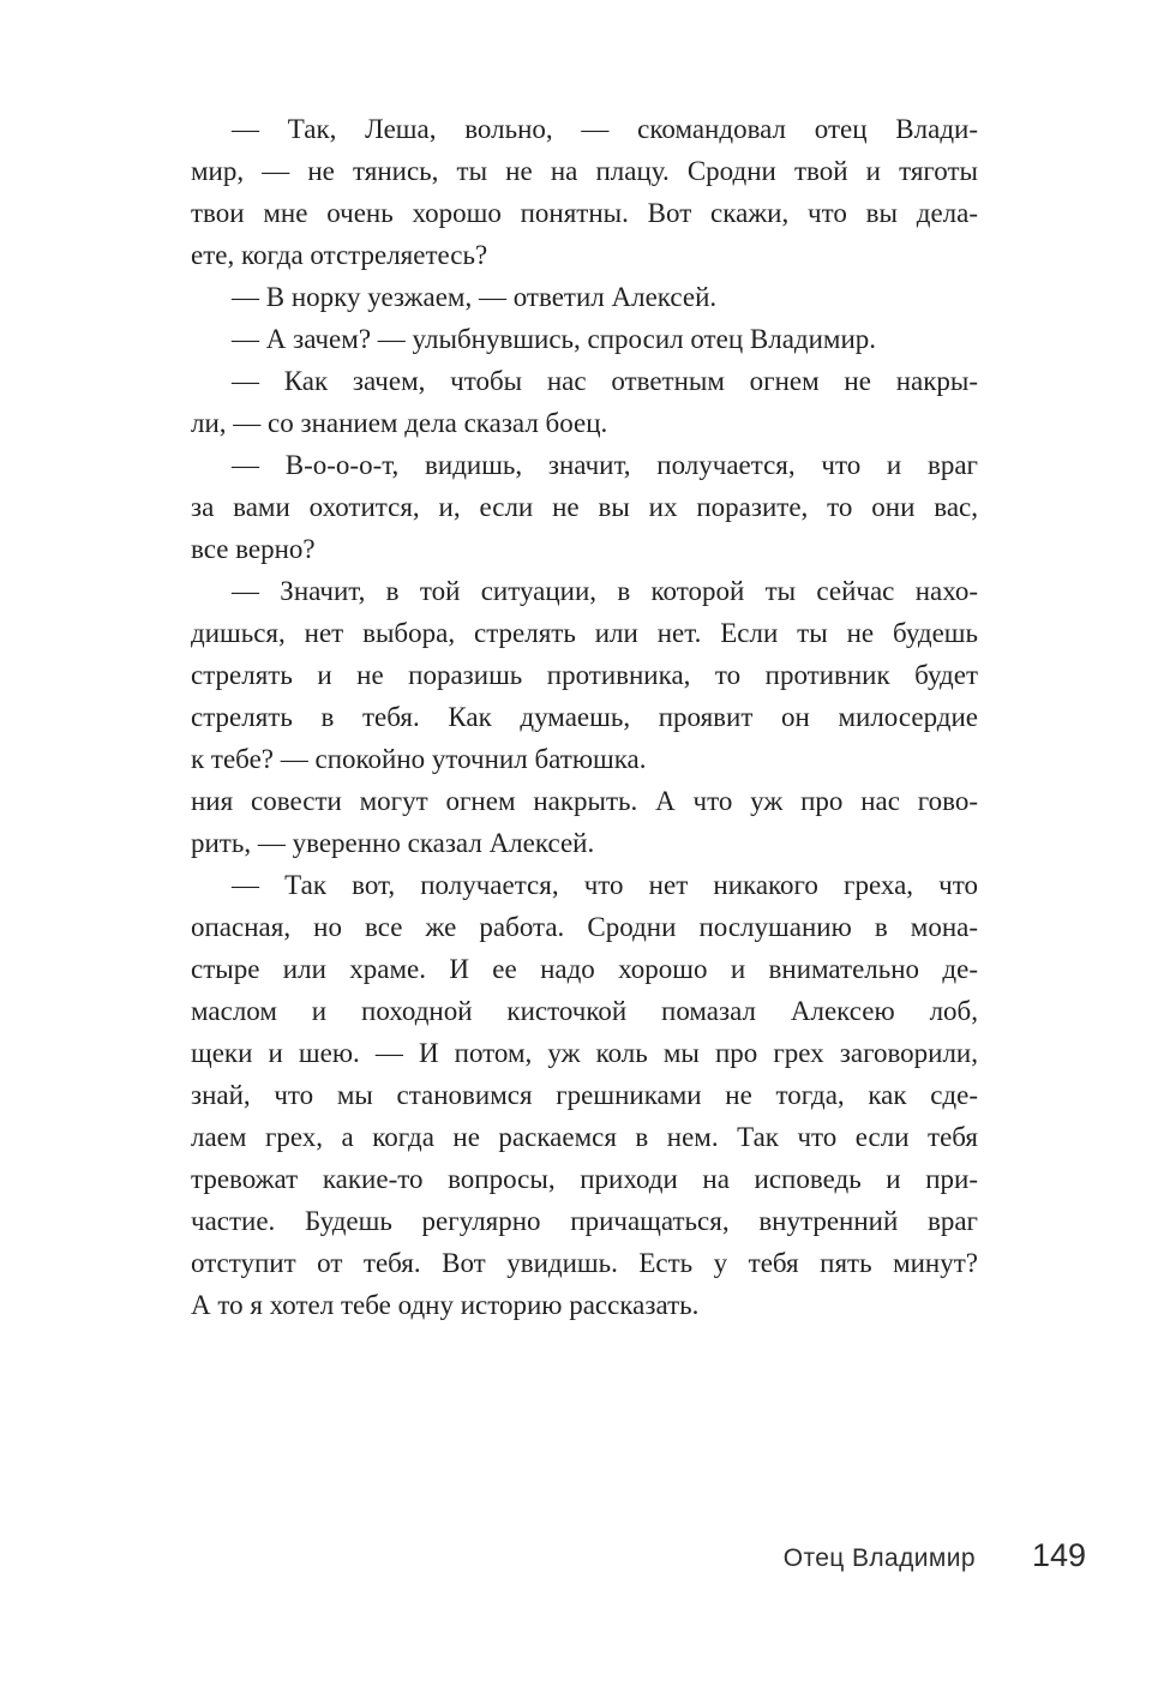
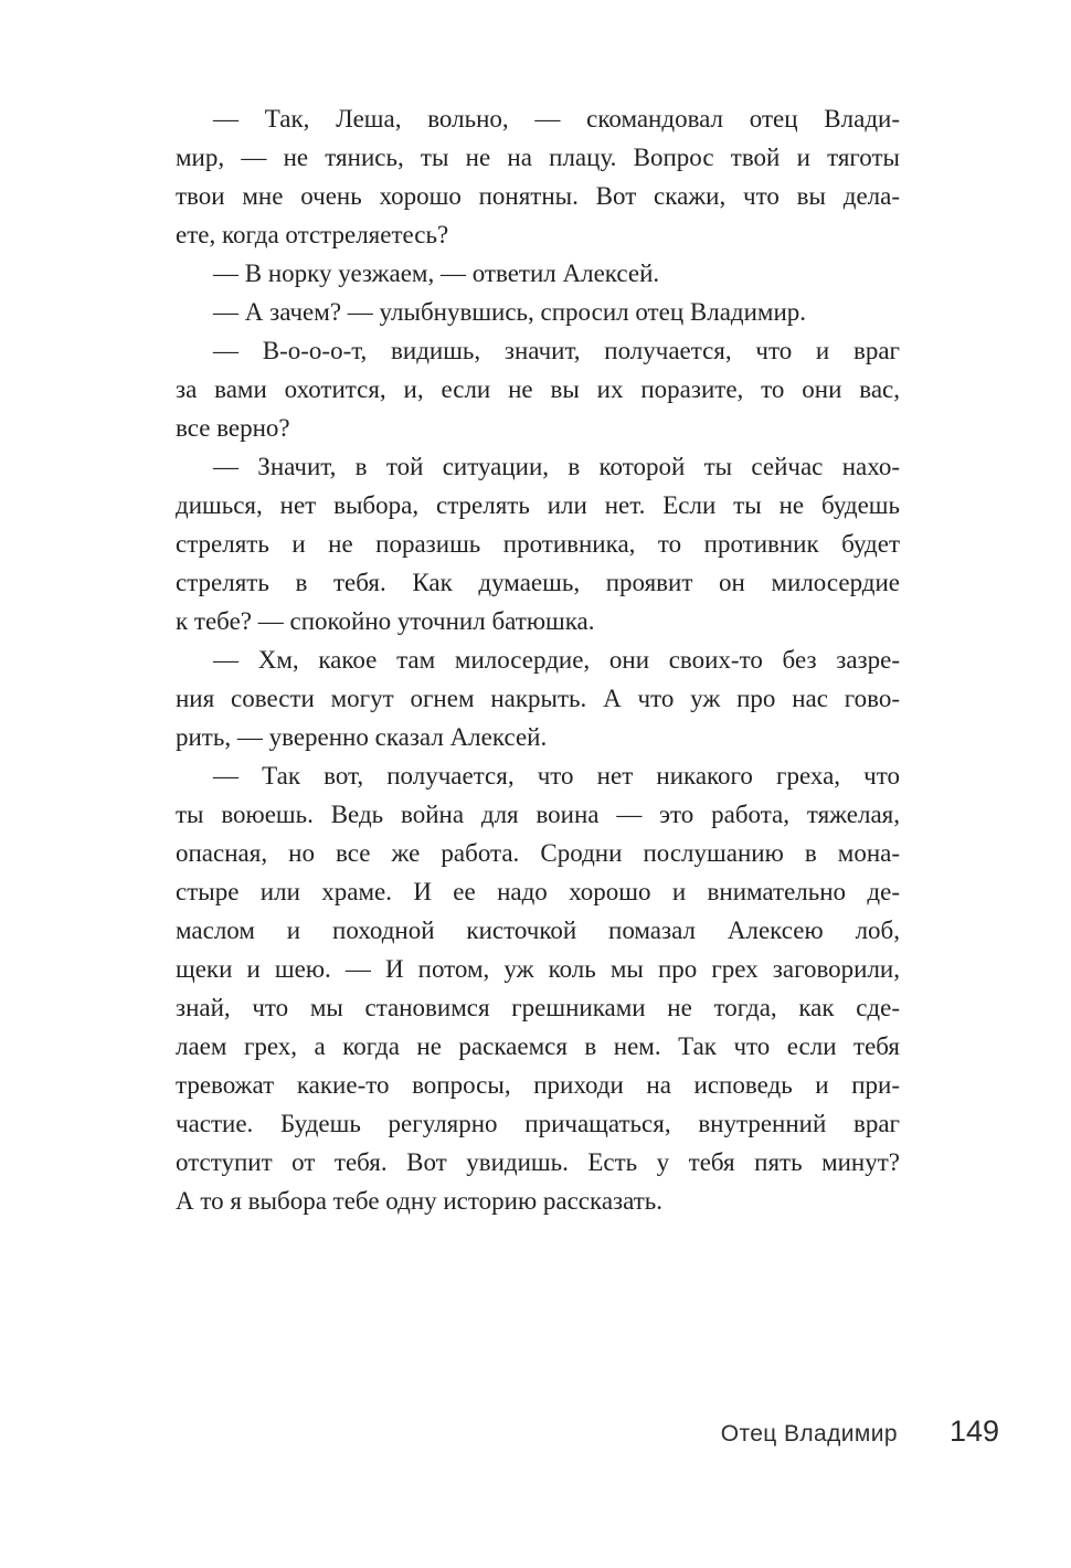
  — Так, Леша, вольно, — скомандовал отец Влади-
- мир, — не тянись, ты не на плацу. Сродни твой и тяготы
+ мир, — не тянись, ты не на плацу. Вопрос твой и тяготы
  твои мне очень хорошо понятны. Вот скажи, что вы дела-
  ете, когда отстреляетесь?
  — В норку уезжаем, — ответил Алексей.
  — А зачем? — улыбнувшись, спросил отец Владимир.
- — Как зачем, чтобы нас ответным огнем не накры-
- ли, — со знанием дела сказал боец.
  — В-о-о-о-т, видишь, значит, получается, что и враг
  за вами охотится, и, если не вы их поразите, то они вас,
  все верно?
  — Значит, в той ситуации, в которой ты сейчас нахо-
  дишься, нет выбора, стрелять или нет. Если ты не будешь
  стрелять и не поразишь противника, то противник будет
  стрелять в тебя. Как думаешь, проявит он милосердие
  к тебе? — спокойно уточнил батюшка.
+ — Хм, какое там милосердие, они своих-то без зазре-
  ния совести могут огнем накрыть. А что уж про нас гово-
  рить, — уверенно сказал Алексей.
  — Так вот, получается, что нет никакого греха, что
+ ты воюешь. Ведь война для воина — это работа, тяжелая,
  опасная, но все же работа. Сродни послушанию в мона-
  стыре или храме. И ее надо хорошо и внимательно де-
  маслом и походной кисточкой помазал Алексею лоб,
  щеки и шею. — И потом, уж коль мы про грех заговорили,
  знай, что мы становимся грешниками не тогда, как сде-
  лаем грех, а когда не раскаемся в нем. Так что если тебя
  тревожат какие-то вопросы, приходи на исповедь и при-
  частие. Будешь регулярно причащаться, внутренний враг
  отступит от тебя. Вот увидишь. Есть у тебя пять минут?
- А то я хотел тебе одну историю рассказать.
+ А то я выбора тебе одну историю рассказать.
  Отец Владимир
  149
